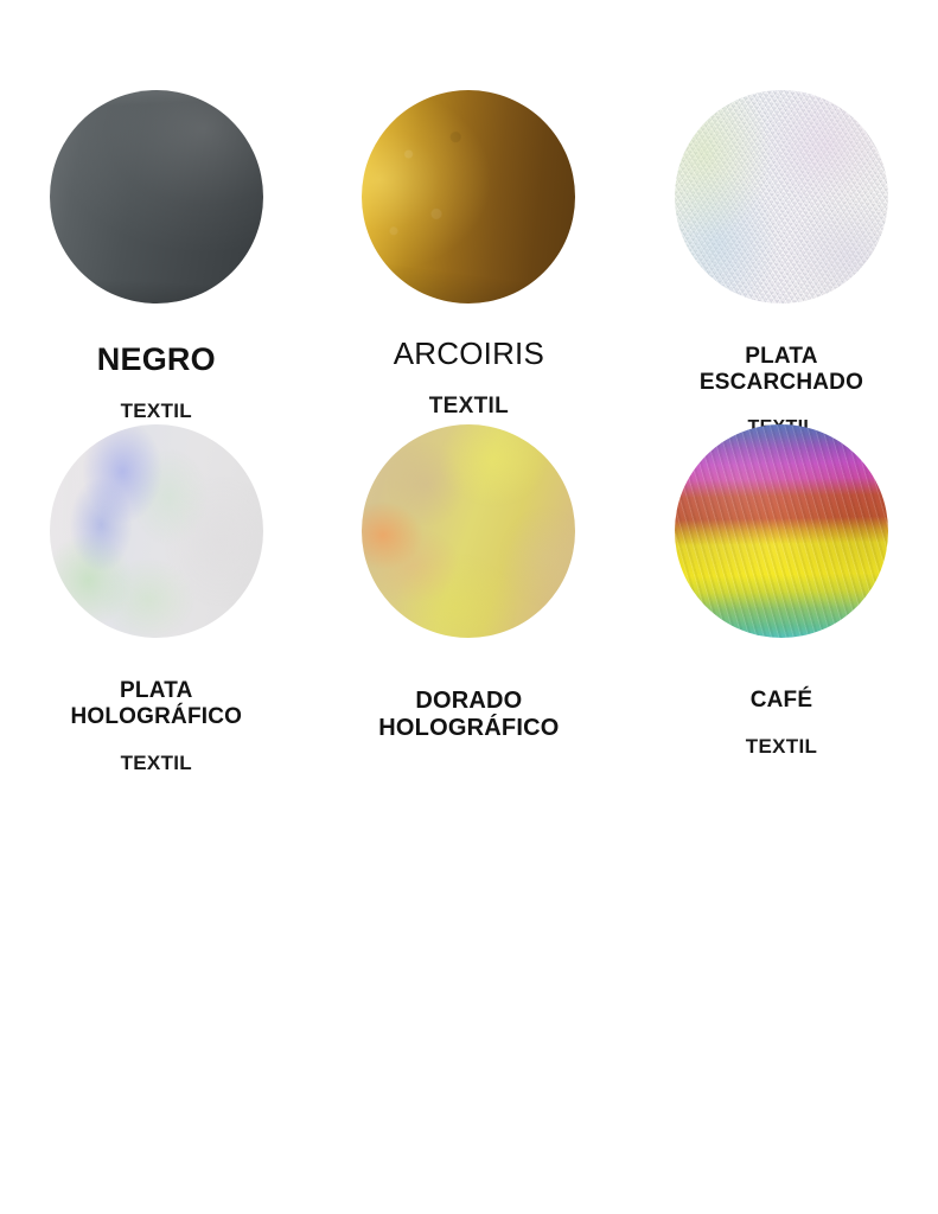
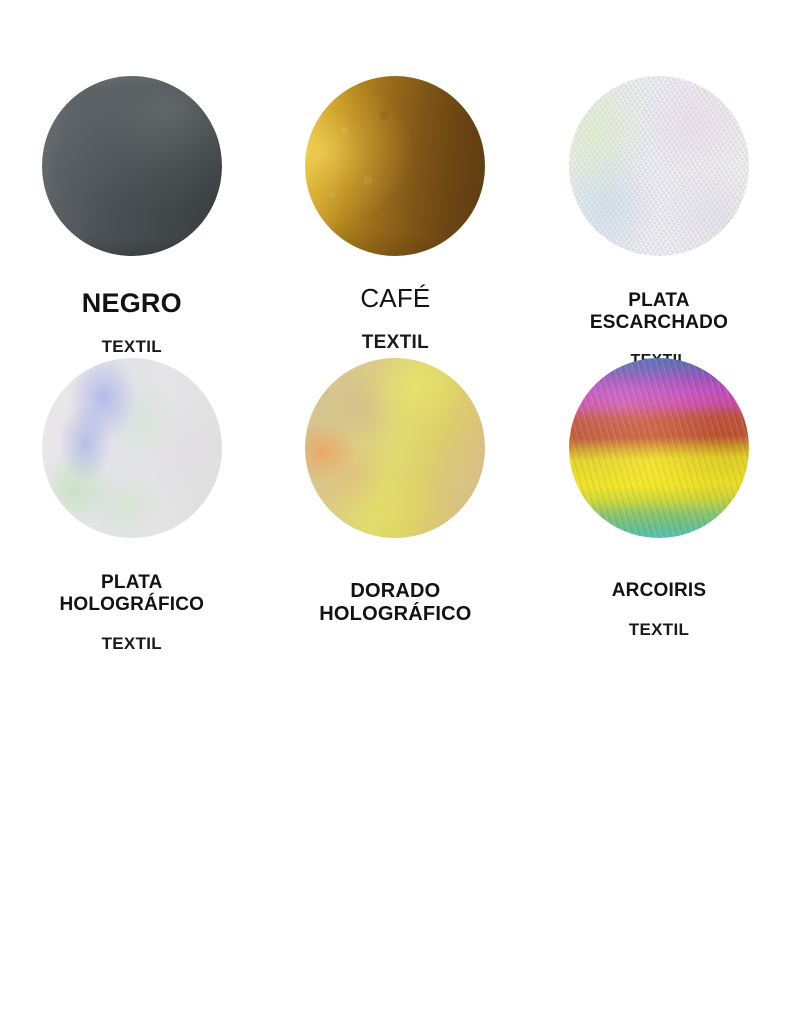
  NEGRO
  TEXTIL
- ARCOIRIS
+ CAFÉ
  TEXTIL
  PLATA
  ESCARCHADO
  PLATA
  HOLOGRÁFICO
  TEXTIL
  DORADO
  HOLOGRÁFICO
- CAFÉ
+ ARCOIRIS
  TEXTIL
